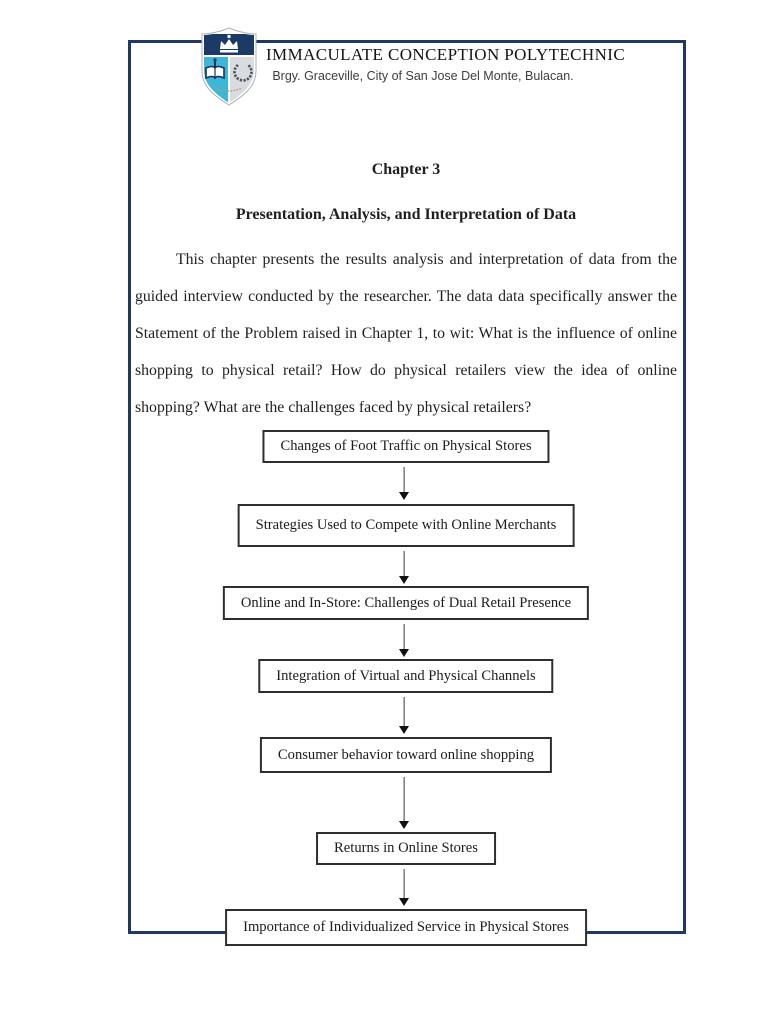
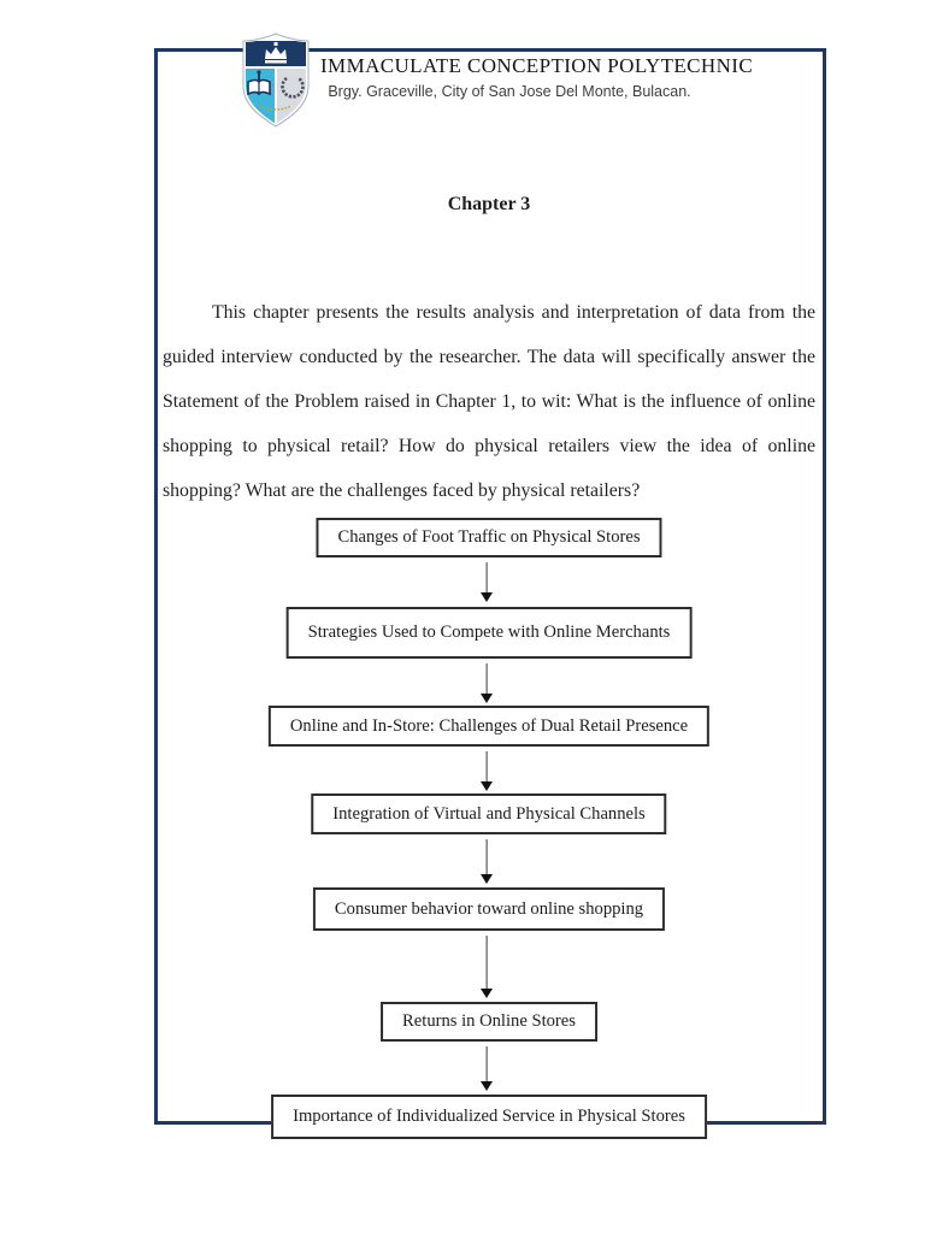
  IMMACULATE CONCEPTION POLYTECHNIC
  Brgy. Graceville, City of San Jose Del Monte, Bulacan.
  Chapter 3
- Presentation, Analysis, and Interpretation of Data
- This chapter presents the results analysis and interpretation of data from the guided interview conducted by the researcher. The data data specifically answer the Statement of the Problem raised in Chapter 1, to wit: What is the influence of online shopping to physical retail? How do physical retailers view the idea of online shopping? What are the challenges faced by physical retailers?
+ This chapter presents the results analysis and interpretation of data from the guided interview conducted by the researcher. The data will specifically answer the Statement of the Problem raised in Chapter 1, to wit: What is the influence of online shopping to physical retail? How do physical retailers view the idea of online shopping? What are the challenges faced by physical retailers?
  Changes of Foot Traffic on Physical Stores
  Strategies Used to Compete with Online Merchants
  Online and In-Store: Challenges of Dual Retail Presence
  Integration of Virtual and Physical Channels
  Consumer behavior toward online shopping
  Returns in Online Stores
  Importance of Individualized Service in Physical Stores
